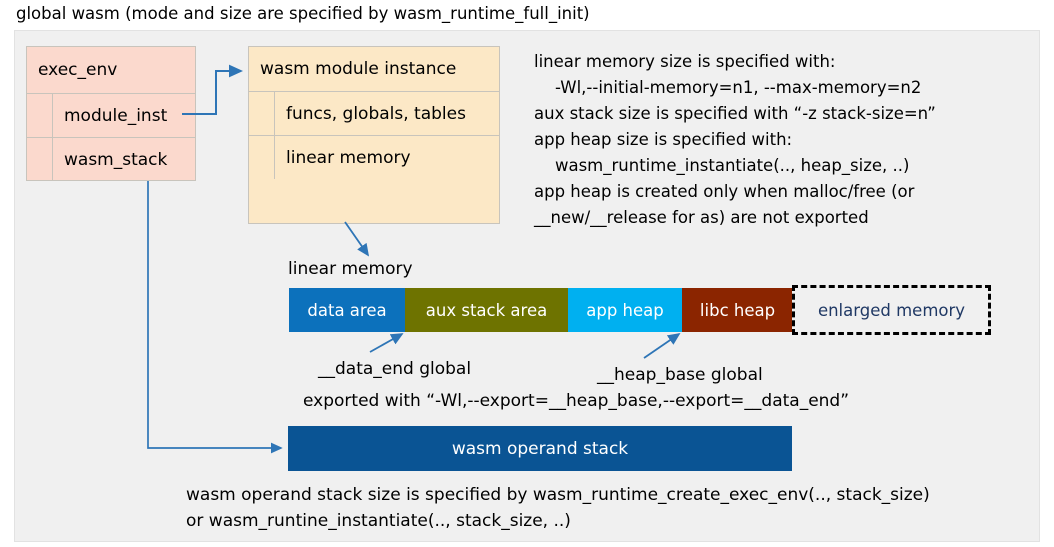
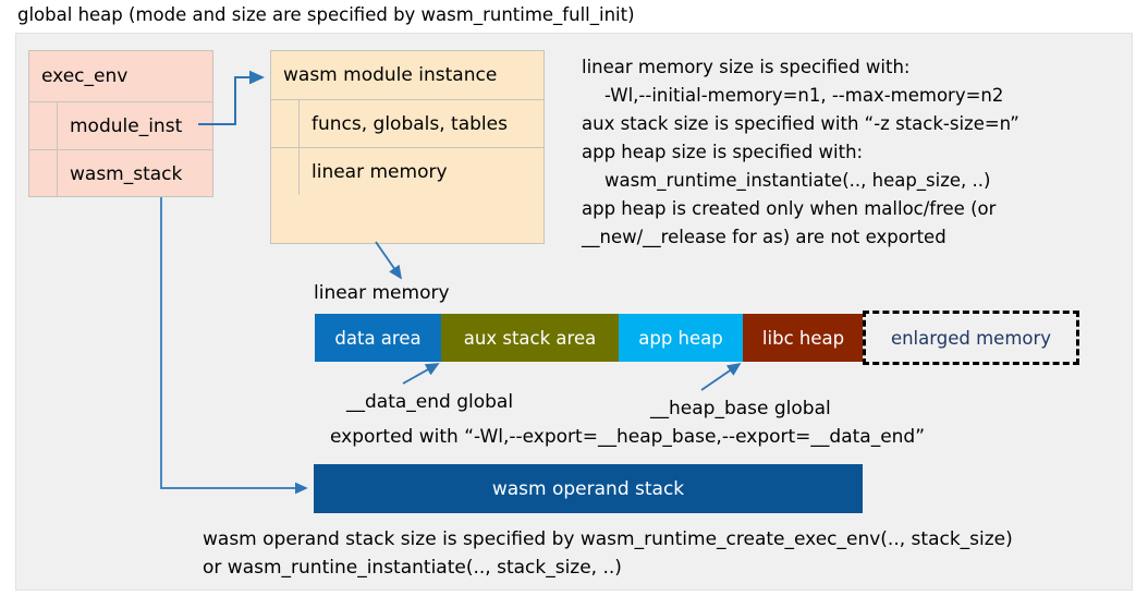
- global wasm (mode and size are specified by wasm_runtime_full_init)
+ global heap (mode and size are specified by wasm_runtime_full_init)
  exec_env
  module_inst
  wasm_stack
  wasm module instance
  funcs, globals, tables
  linear memory
  linear memory size is specified with:
  -Wl,--initial-memory=n1, --max-memory=n2
  aux stack size is specified with “-z stack-size=n”
  app heap size is specified with:
  wasm_runtime_instantiate(.., heap_size, ..)
  app heap is created only when malloc/free (or
  __new/__release for as) are not exported
  linear memory
  data area
  aux stack area
  app heap
  libc heap
  enlarged memory
  __data_end global
  __heap_base global
  exported with “-Wl,--export=__heap_base,--export=__data_end”
  wasm operand stack
  wasm operand stack size is specified by wasm_runtime_create_exec_env(.., stack_size)
  or wasm_runtine_instantiate(.., stack_size, ..)
